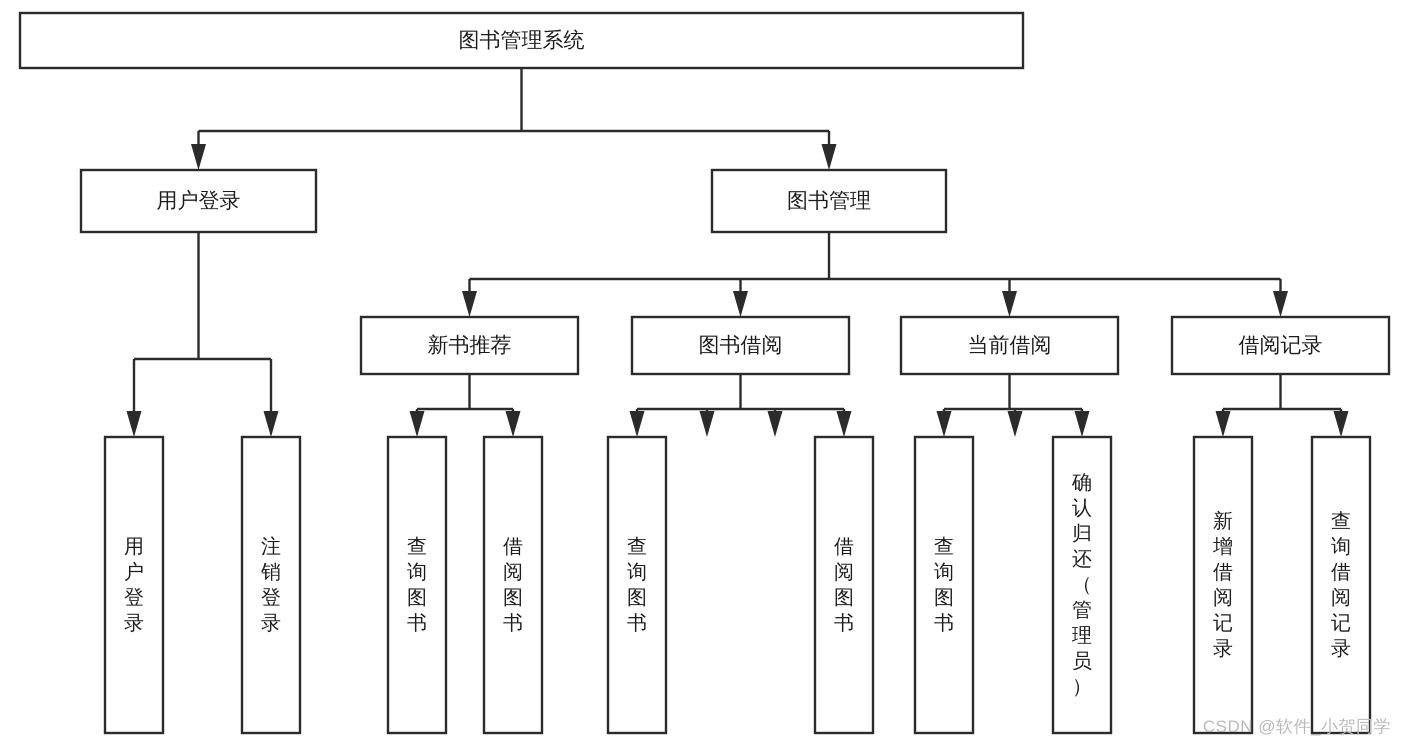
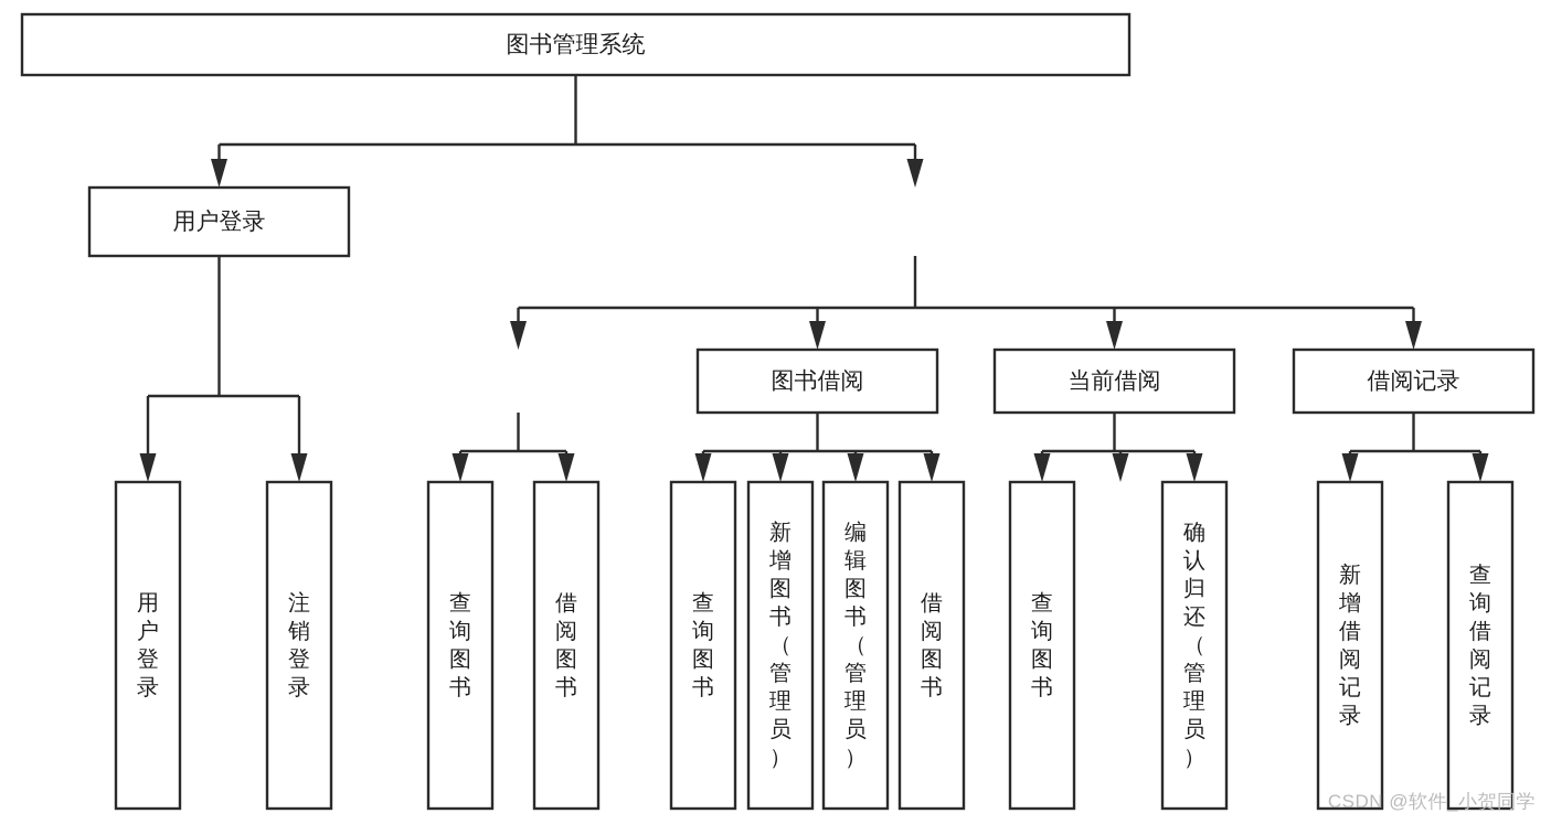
  图书管理系统
  用户登录
- 图书管理
- 新书推荐
  图书借阅
  当前借阅
  借阅记录
  用户登录
  注销登录
  查询图书
  借阅图书
  查询图书
+ 新增图书（管理员）
+ 编辑图书（管理员）
  借阅图书
  查询图书
  确认归还（管理员）
  新增借阅记录
  查询借阅记录
  CSDN @软件_小贺同学
